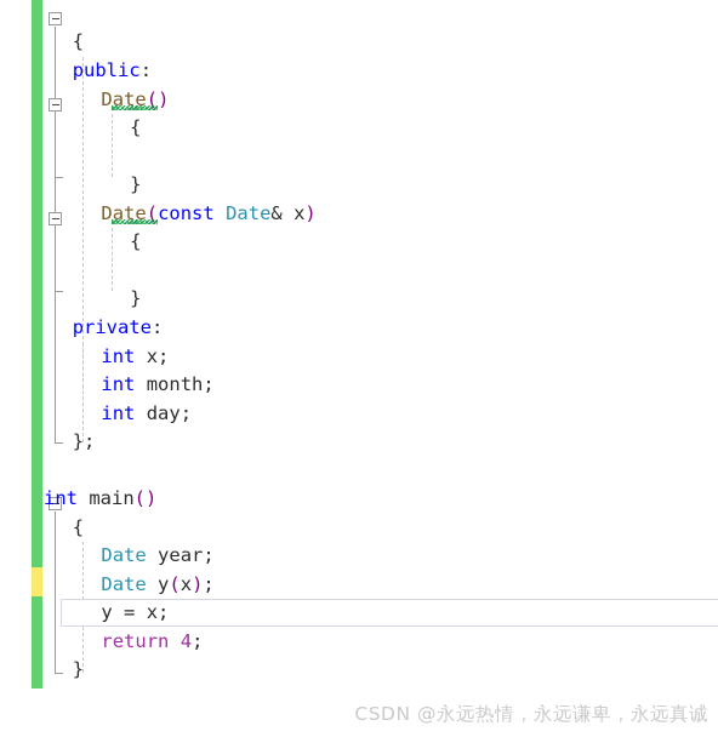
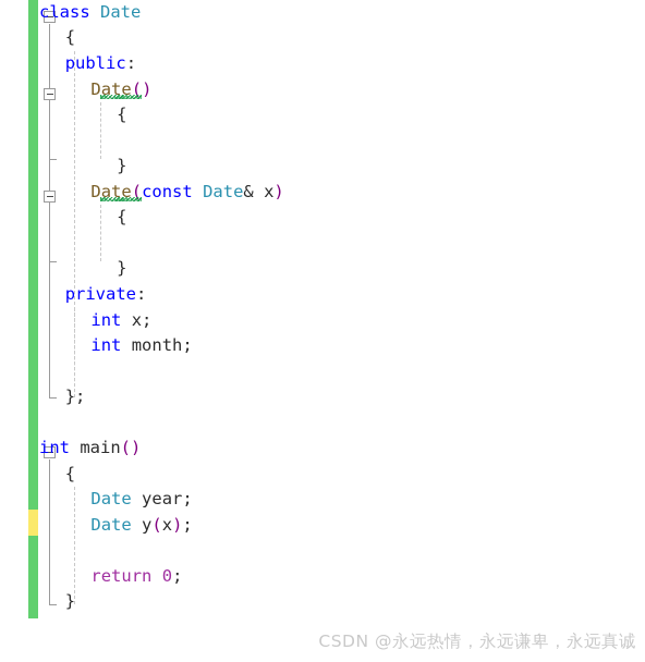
+ class Date
  {
  public:
  Date()
  {
  }
  Date(const Date& x)
  {
  }
  private:
  int x;
  int month;
- int day;
  };
  int main()
  {
  Date year;
  Date y(x);
- y = x;
- return 4;
+ return 0;
  }
  CSDN @永远热情，永远谦卑，永远真诚
